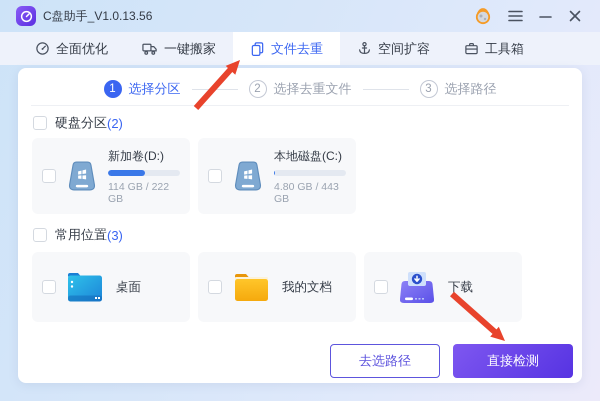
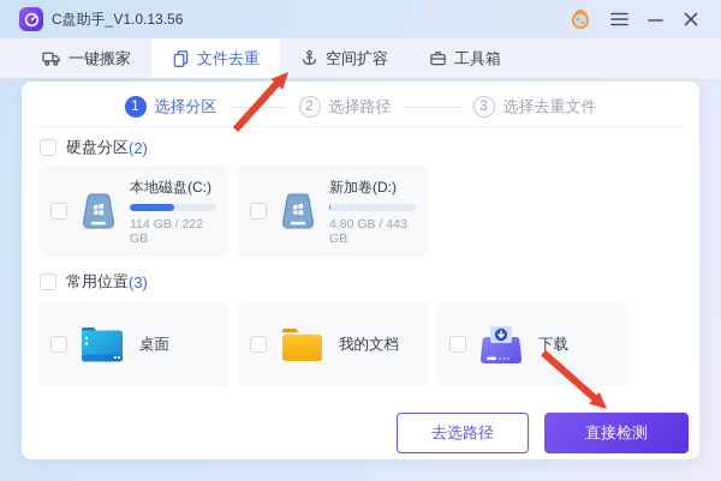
  C盘助手_V1.0.13.56
- 全面优化
  一键搬家
  文件去重
  空间扩容
  工具箱
  1
  选择分区
  2
- 选择去重文件
+ 选择路径
  3
- 选择路径
+ 选择去重文件
  硬盘分区
  (2)
- 新加卷(D:)
+ 本地磁盘(C:)
  114 GB / 222 GB
- 本地磁盘(C:)
+ 新加卷(D:)
  4.80 GB / 443 GB
  常用位置
  (3)
  桌面
  我的文档
  下载
  去选路径
  直接检测
